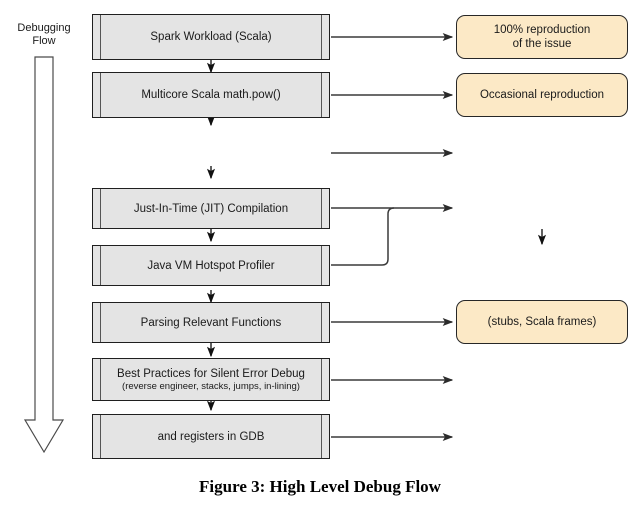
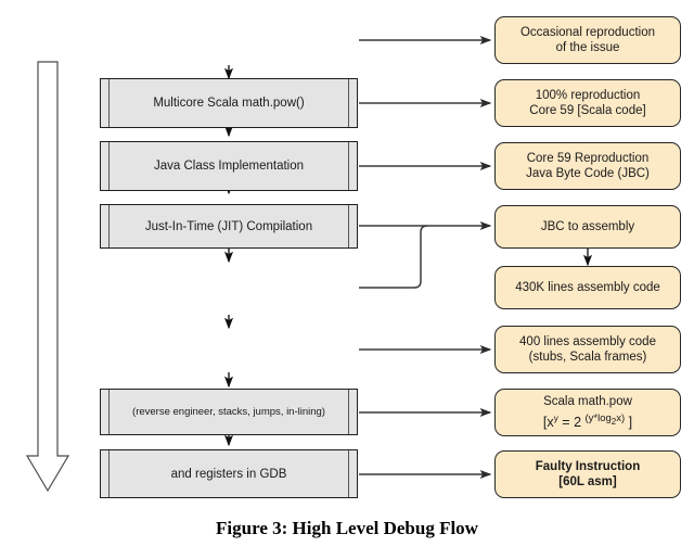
- Debugging
- Flow
- Spark Workload (Scala)
  Multicore Scala math.pow()
+ Java Class Implementation
  Just-In-Time (JIT) Compilation
- Java VM Hotspot Profiler
- Parsing Relevant Functions
- Best Practices for Silent Error Debug
  (reverse engineer, stacks, jumps, in-lining)
  and registers in GDB
- 100% reproduction
+ Occasional reproduction
  of the issue
- Occasional reproduction
+ 100% reproduction
+ Core 59 [Scala code]
+ Core 59 Reproduction
+ Java Byte Code (JBC)
+ JBC to assembly
+ 430K lines assembly code
+ 400 lines assembly code
  (stubs, Scala frames)
+ Scala math.pow
+ [xy = 2 (y*log2x) ]
+ Faulty Instruction
+ [60L asm]
  Figure 3: High Level Debug Flow
